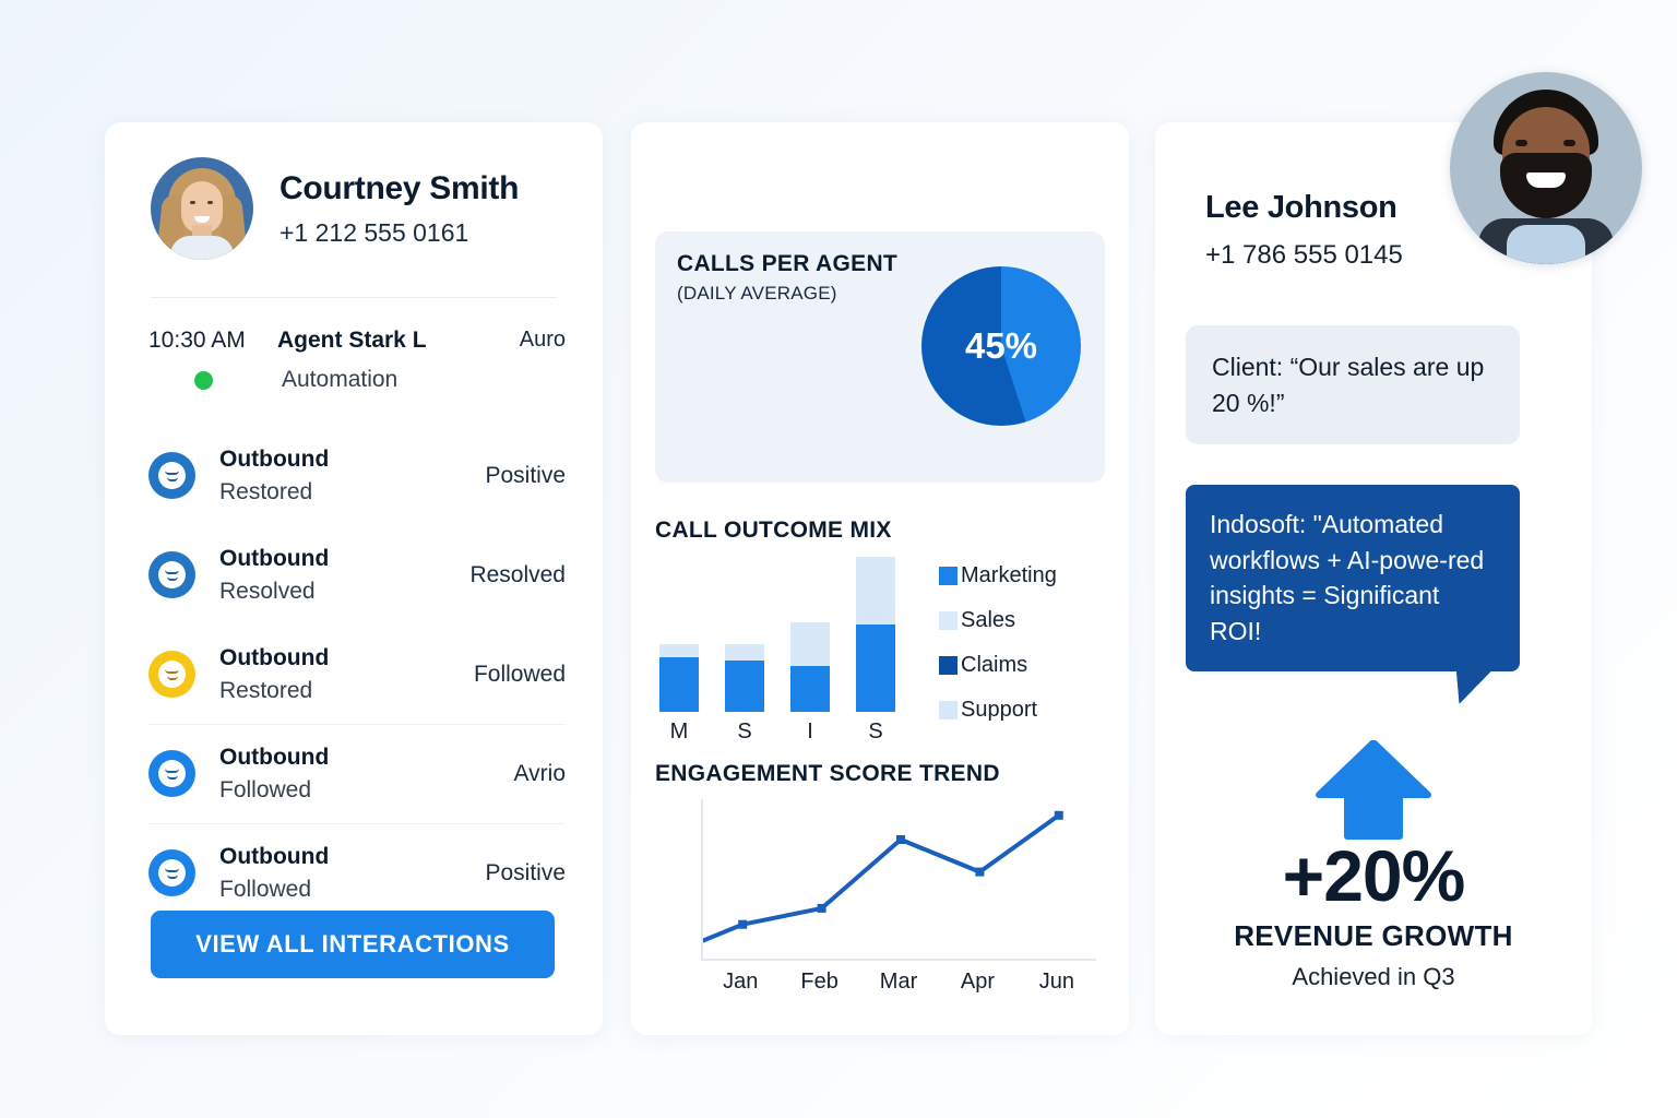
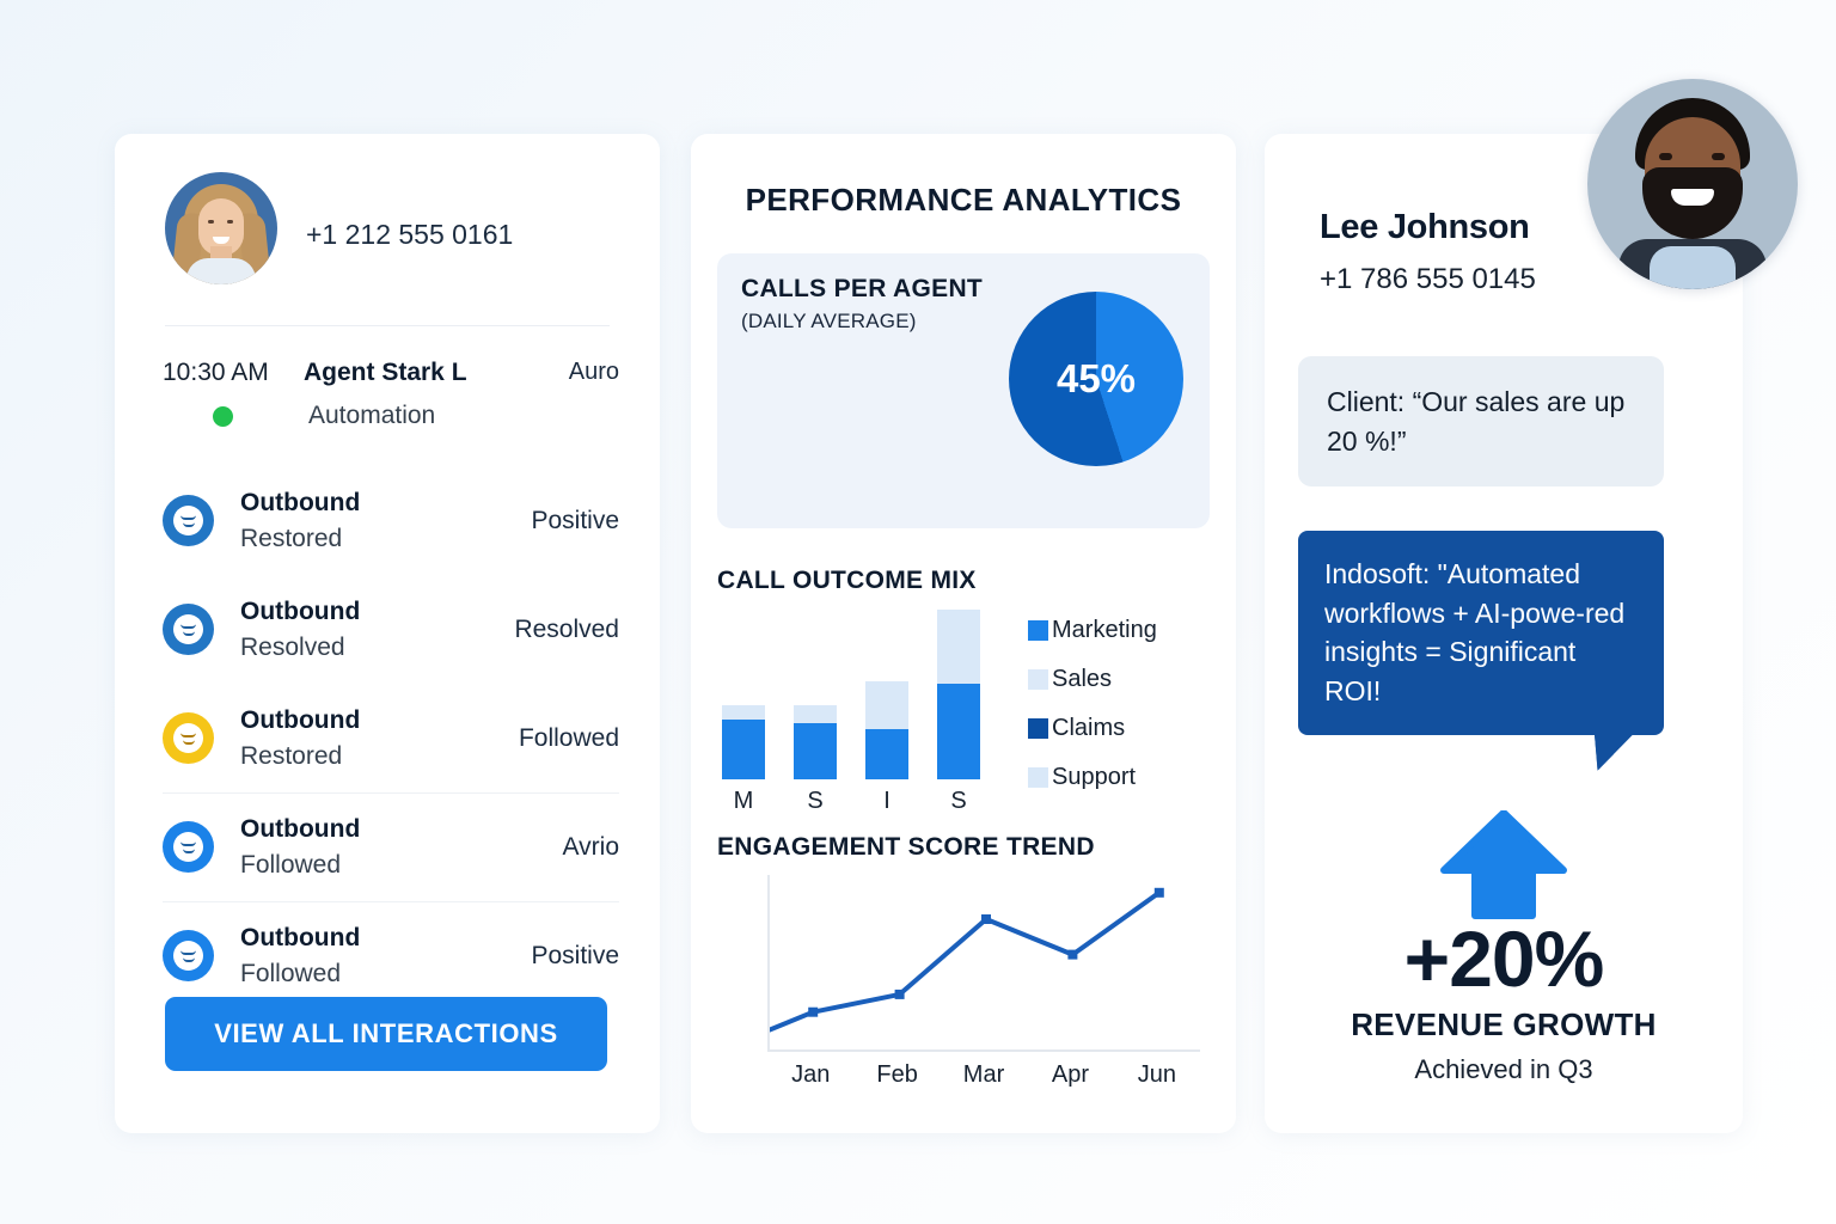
- Courtney Smith
  +1 212 555 0161
  10:30 AM
  Agent Stark L
  Auro
  Automation
  Outbound
  Restored
  Positive
  Outbound
  Resolved
  Resolved
  Outbound
  Restored
  Followed
  Outbound
  Followed
  Avrio
  Outbound
  Followed
  Positive
  VIEW ALL INTERACTIONS
+ PERFORMANCE ANALYTICS
  CALLS PER AGENT
  (DAILY AVERAGE)
  45%
  CALL OUTCOME MIX
  M
  S
  I
  S
  Marketing
  Sales
  Claims
  Support
  ENGAGEMENT SCORE TREND
  Jan
  Feb
  Mar
  Apr
  Jun
  Lee Johnson
  +1 786 555 0145
  Client: “Our sales are up 20 %!”
  Indosoft: "Automated workflows + AI-powe-red insights = Significant ROI!
  +20%
  REVENUE GROWTH
  Achieved in Q3
